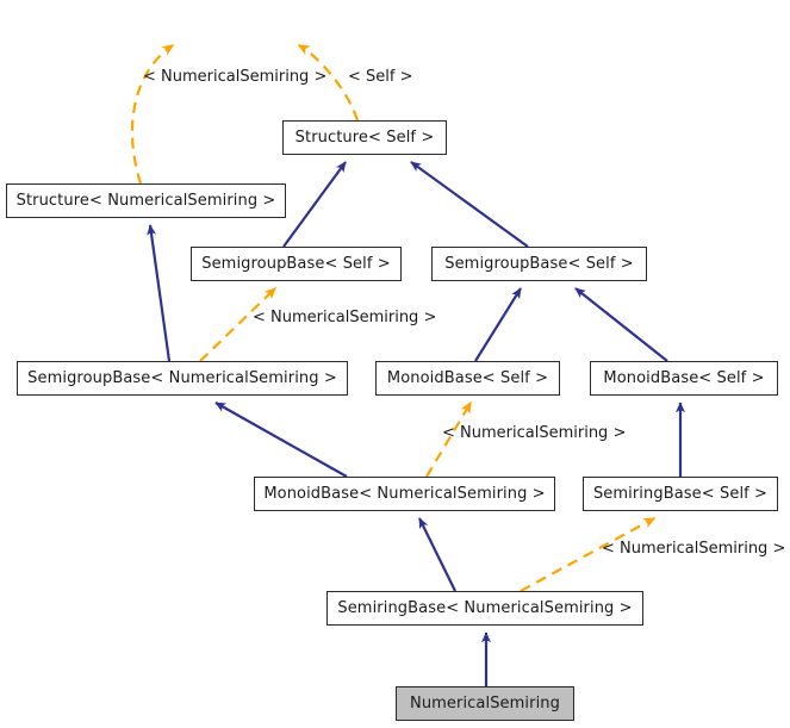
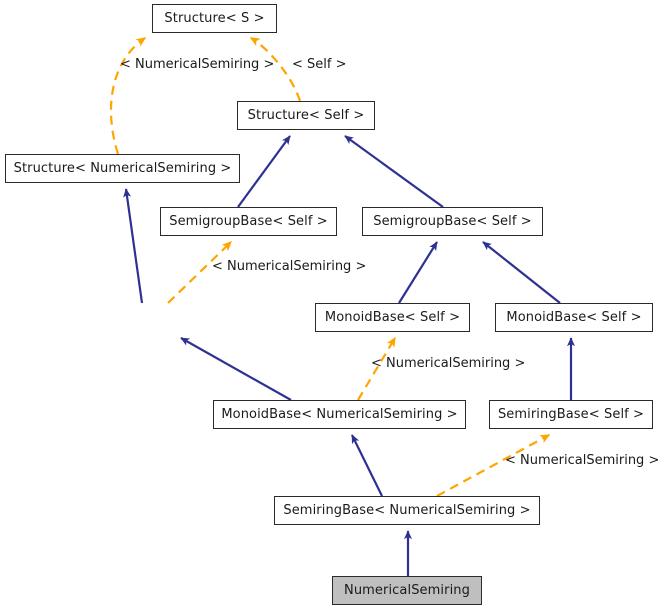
+ Structure< S >
  Structure< Self >
  Structure< NumericalSemiring >
  SemigroupBase< Self >
  SemigroupBase< Self >
- SemigroupBase< NumericalSemiring >
  MonoidBase< Self >
  MonoidBase< Self >
  MonoidBase< NumericalSemiring >
  SemiringBase< Self >
  SemiringBase< NumericalSemiring >
  NumericalSemiring
  < NumericalSemiring >
  < Self >
  < NumericalSemiring >
  < NumericalSemiring >
  < NumericalSemiring >
